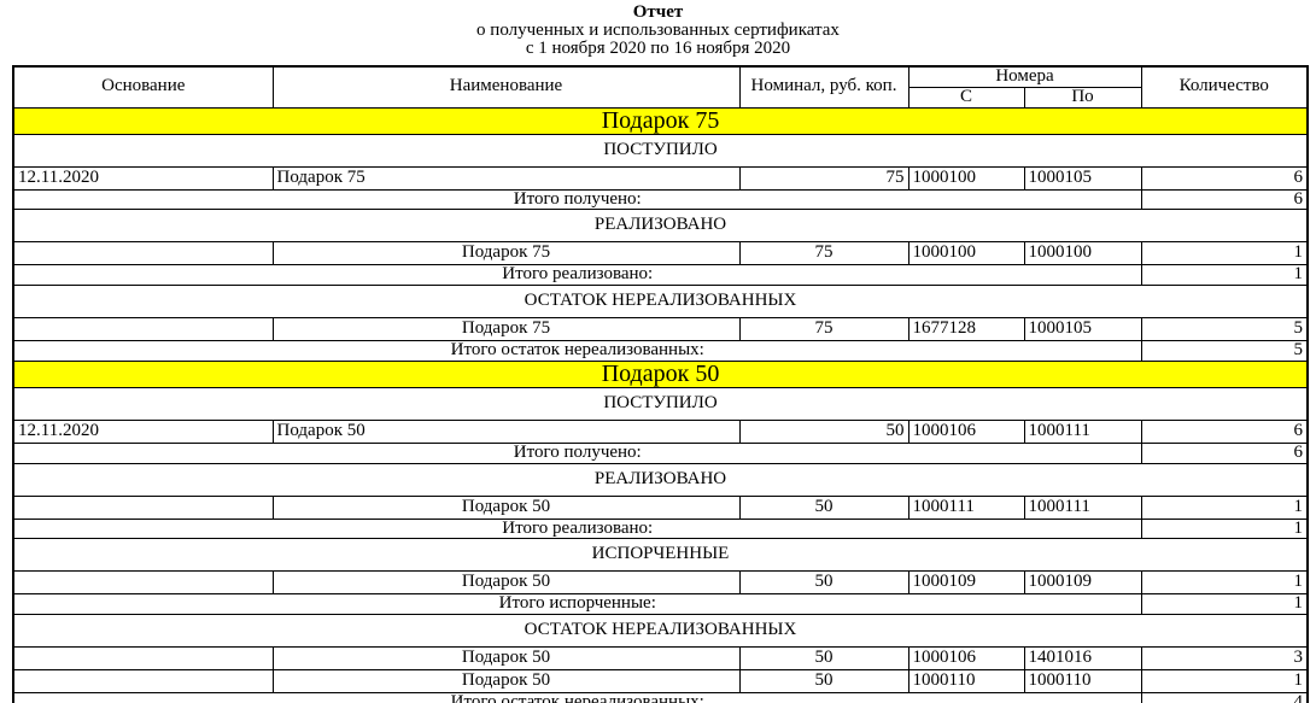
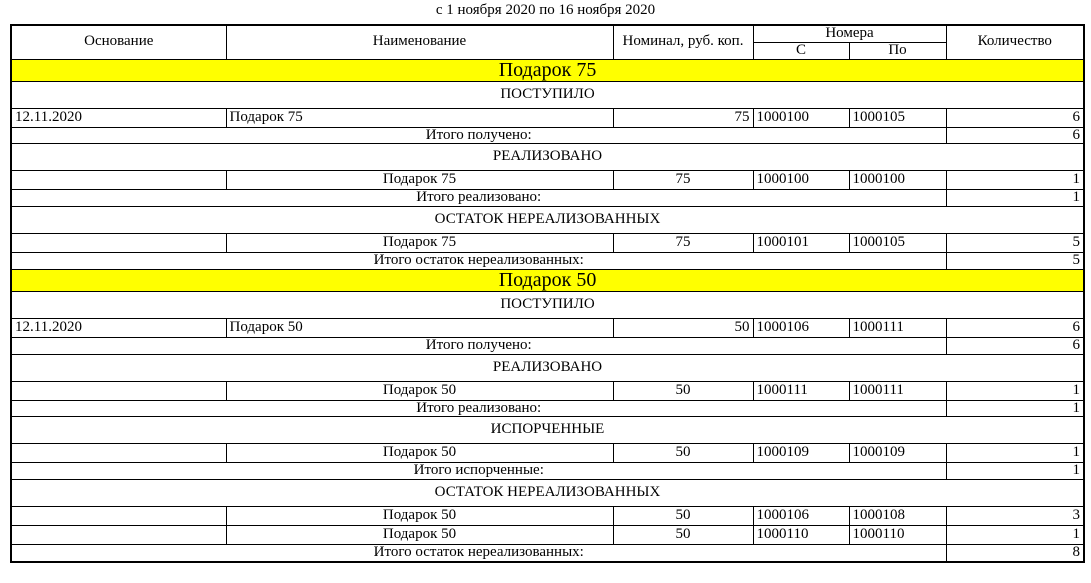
- Отчет
- о полученных и использованных сертификатах
  с 1 ноября 2020 по 16 ноября 2020
  Основание	Наименование	Номинал, руб. коп.	Номера	Количество
  С	По
  Подарок 75
  ПОСТУПИЛО
  12.11.2020	Подарок 75	75	1000100	1000105	6
  Итого получено:	6
  РЕАЛИЗОВАНО
  	Подарок 75	75	1000100	1000100	1
  Итого реализовано:	1
  ОСТАТОК НЕРЕАЛИЗОВАННЫХ
- 	Подарок 75	75	1677128	1000105	5
+ 	Подарок 75	75	1000101	1000105	5
  Итого остаток нереализованных:	5
  Подарок 50
  ПОСТУПИЛО
  12.11.2020	Подарок 50	50	1000106	1000111	6
  Итого получено:	6
  РЕАЛИЗОВАНО
  	Подарок 50	50	1000111	1000111	1
  Итого реализовано:	1
  ИСПОРЧЕННЫЕ
  	Подарок 50	50	1000109	1000109	1
  Итого испорченные:	1
  ОСТАТОК НЕРЕАЛИЗОВАННЫХ
- 	Подарок 50	50	1000106	1401016	3
+ 	Подарок 50	50	1000106	1000108	3
  	Подарок 50	50	1000110	1000110	1
- Итого остаток нереализованных:	4
+ Итого остаток нереализованных:	8
